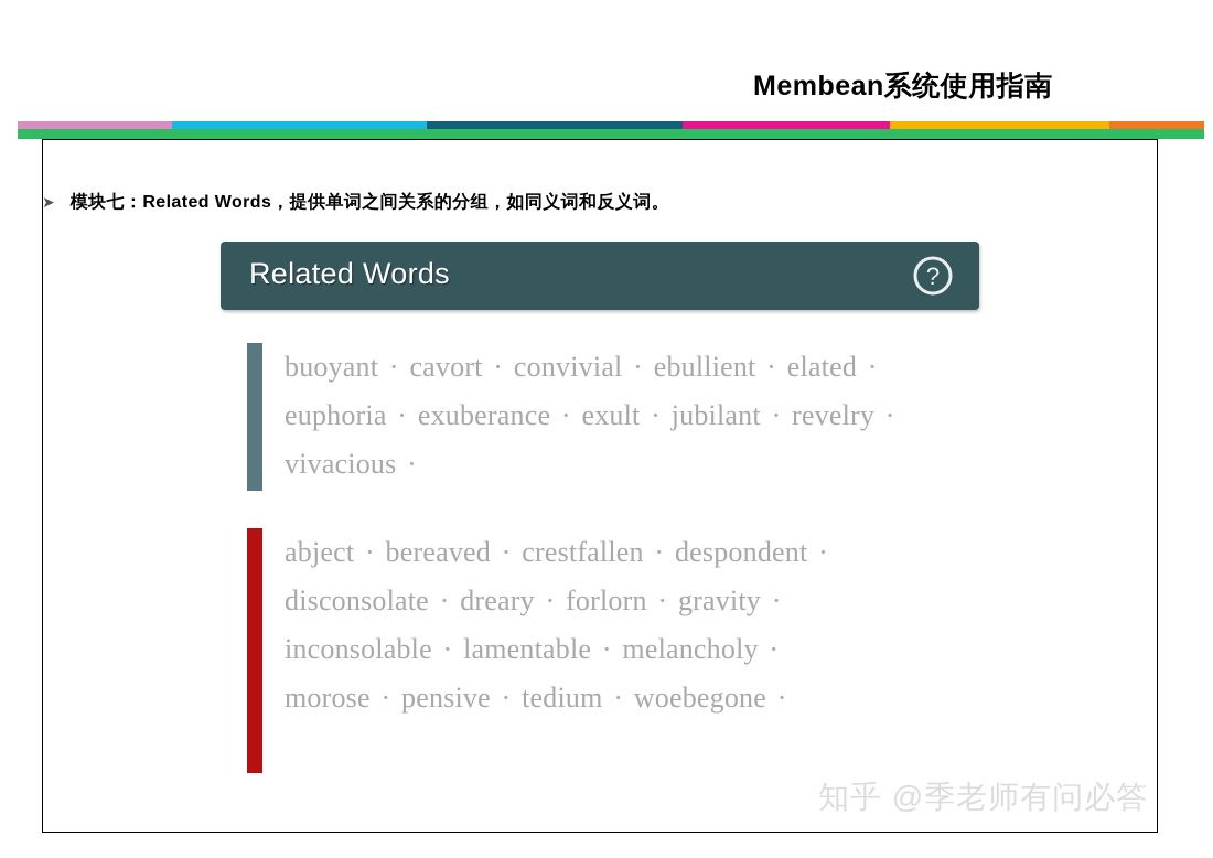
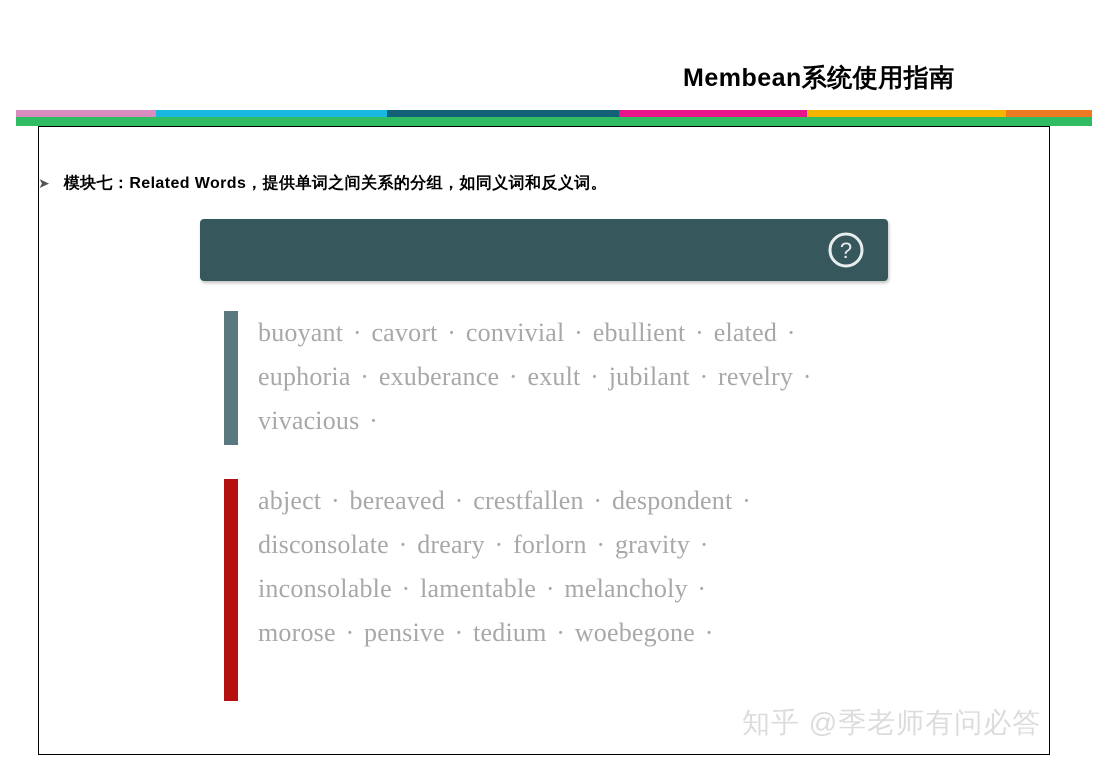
  Membean系统使用指南
  ➤
  模块七：Related Words，提供单词之间关系的分组，如同义词和反义词。
- Related Words
  ?
  buoyant · cavort · convivial · ebullient · elated · euphoria · exuberance · exult · jubilant · revelry · vivacious ·
  abject · bereaved · crestfallen · despondent · disconsolate · dreary · forlorn · gravity · inconsolable · lamentable · melancholy · morose · pensive · tedium · woebegone ·
  知乎 @季老师有问必答
